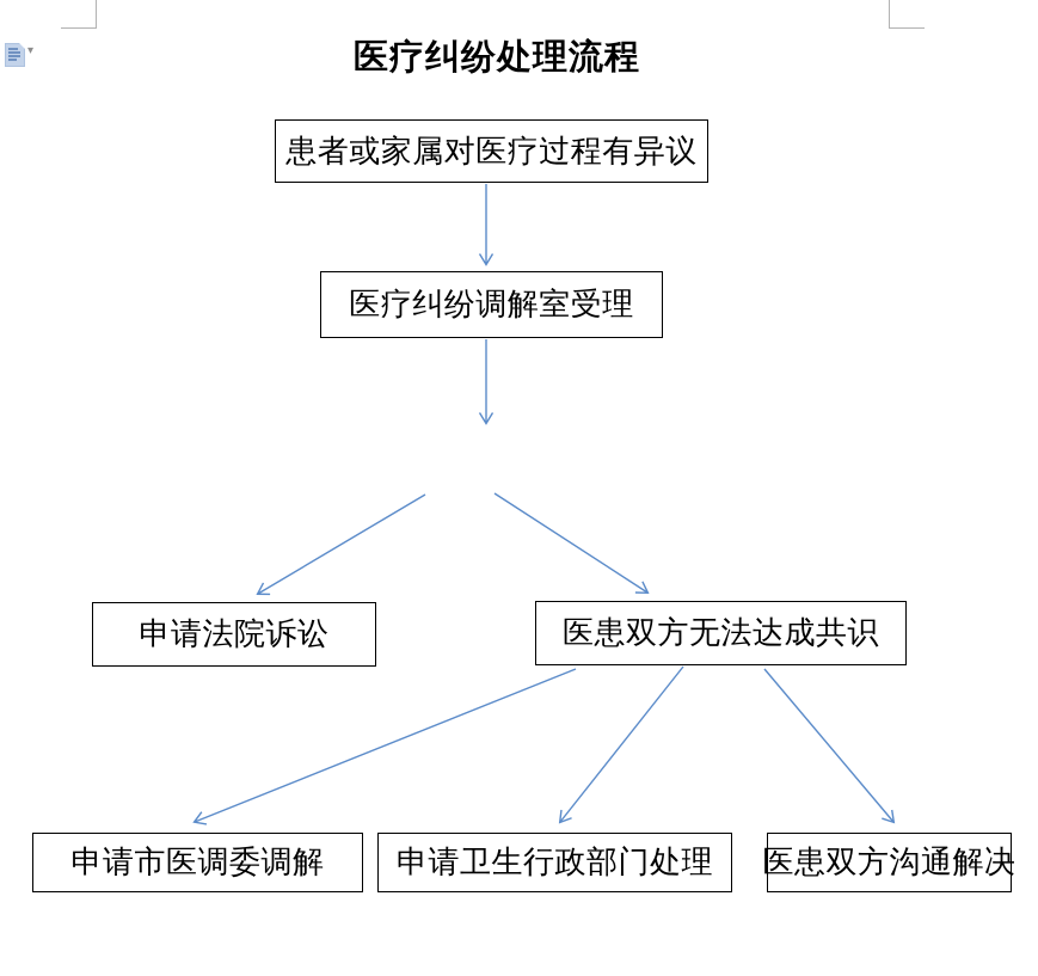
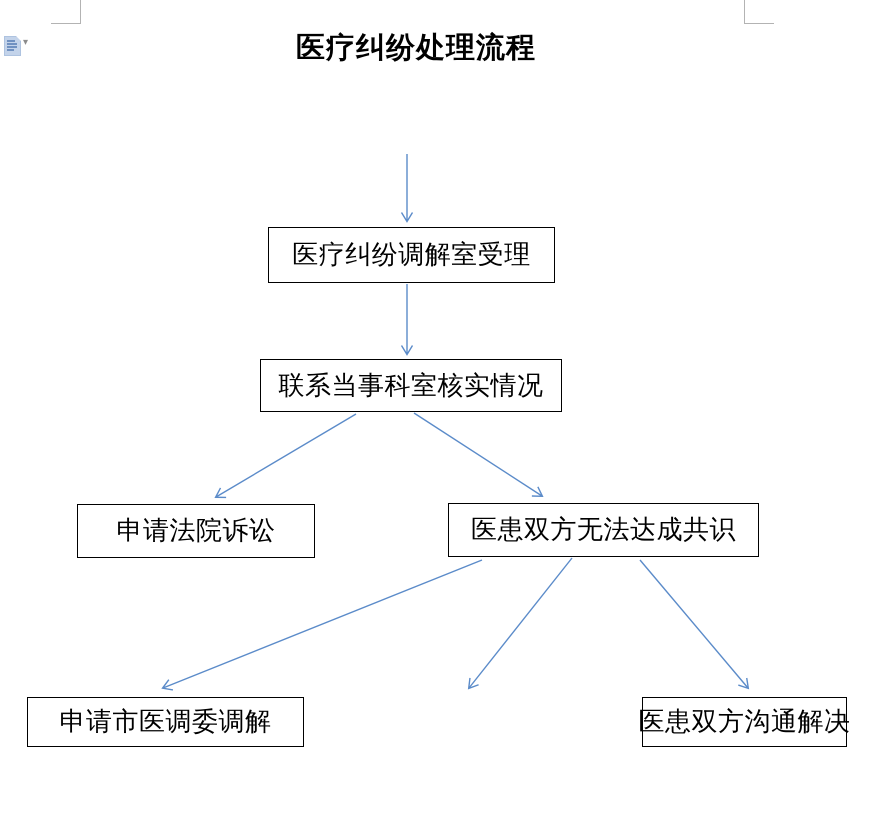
  ▾
  医疗纠纷处理流程
- 患者或家属对医疗过程有异议
  医疗纠纷调解室受理
+ 联系当事科室核实情况
  申请法院诉讼
  医患双方无法达成共识
  申请市医调委调解
- 申请卫生行政部门处理
  医患双方沟通解决
